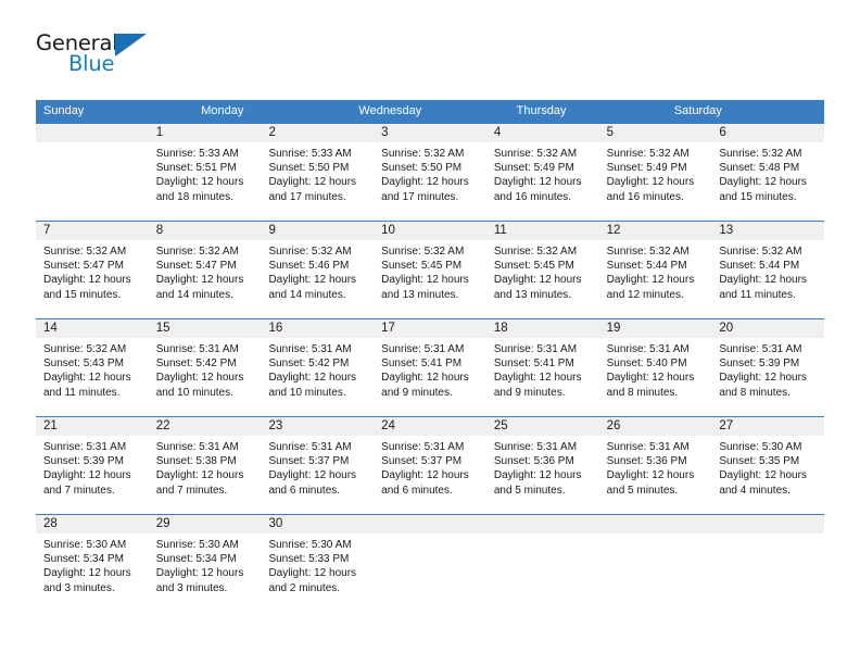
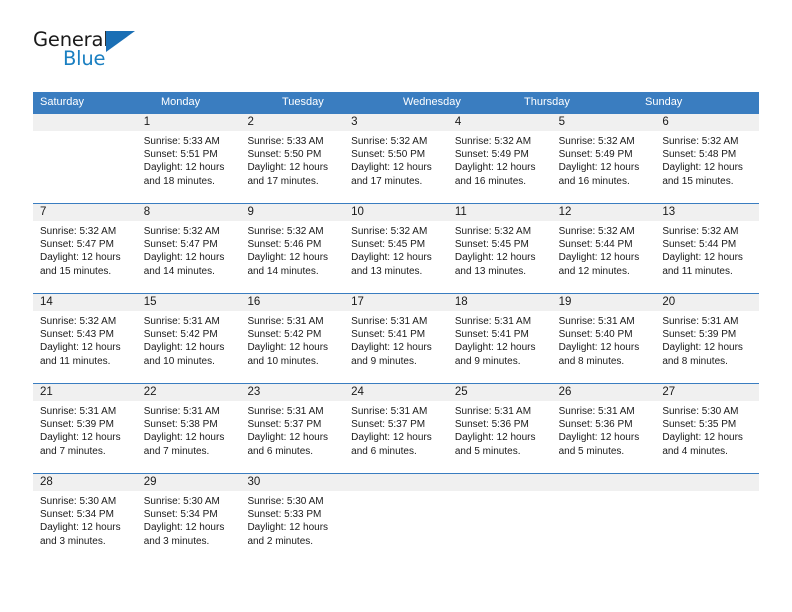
  General
  Blue
- Sunday
+ Saturday
  Monday
+ Tuesday
  Wednesday
  Thursday
- Saturday
+ Sunday
  1
  Sunrise: 5:33 AM
  Sunset: 5:51 PM
  Daylight: 12 hours
  and 18 minutes.
  2
  Sunrise: 5:33 AM
  Sunset: 5:50 PM
  Daylight: 12 hours
  and 17 minutes.
  3
  Sunrise: 5:32 AM
  Sunset: 5:50 PM
  Daylight: 12 hours
  and 17 minutes.
  4
  Sunrise: 5:32 AM
  Sunset: 5:49 PM
  Daylight: 12 hours
  and 16 minutes.
  5
  Sunrise: 5:32 AM
  Sunset: 5:49 PM
  Daylight: 12 hours
  and 16 minutes.
  6
  Sunrise: 5:32 AM
  Sunset: 5:48 PM
  Daylight: 12 hours
  and 15 minutes.
  7
  Sunrise: 5:32 AM
  Sunset: 5:47 PM
  Daylight: 12 hours
  and 15 minutes.
  8
  Sunrise: 5:32 AM
  Sunset: 5:47 PM
  Daylight: 12 hours
  and 14 minutes.
  9
  Sunrise: 5:32 AM
  Sunset: 5:46 PM
  Daylight: 12 hours
  and 14 minutes.
  10
  Sunrise: 5:32 AM
  Sunset: 5:45 PM
  Daylight: 12 hours
  and 13 minutes.
  11
  Sunrise: 5:32 AM
  Sunset: 5:45 PM
  Daylight: 12 hours
  and 13 minutes.
  12
  Sunrise: 5:32 AM
  Sunset: 5:44 PM
  Daylight: 12 hours
  and 12 minutes.
  13
  Sunrise: 5:32 AM
  Sunset: 5:44 PM
  Daylight: 12 hours
  and 11 minutes.
  14
  Sunrise: 5:32 AM
  Sunset: 5:43 PM
  Daylight: 12 hours
  and 11 minutes.
  15
  Sunrise: 5:31 AM
  Sunset: 5:42 PM
  Daylight: 12 hours
  and 10 minutes.
  16
  Sunrise: 5:31 AM
  Sunset: 5:42 PM
  Daylight: 12 hours
  and 10 minutes.
  17
  Sunrise: 5:31 AM
  Sunset: 5:41 PM
  Daylight: 12 hours
  and 9 minutes.
  18
  Sunrise: 5:31 AM
  Sunset: 5:41 PM
  Daylight: 12 hours
  and 9 minutes.
  19
  Sunrise: 5:31 AM
  Sunset: 5:40 PM
  Daylight: 12 hours
  and 8 minutes.
  20
  Sunrise: 5:31 AM
  Sunset: 5:39 PM
  Daylight: 12 hours
  and 8 minutes.
  21
  Sunrise: 5:31 AM
  Sunset: 5:39 PM
  Daylight: 12 hours
  and 7 minutes.
  22
  Sunrise: 5:31 AM
  Sunset: 5:38 PM
  Daylight: 12 hours
  and 7 minutes.
  23
  Sunrise: 5:31 AM
  Sunset: 5:37 PM
  Daylight: 12 hours
  and 6 minutes.
  24
  Sunrise: 5:31 AM
  Sunset: 5:37 PM
  Daylight: 12 hours
  and 6 minutes.
  25
  Sunrise: 5:31 AM
  Sunset: 5:36 PM
  Daylight: 12 hours
  and 5 minutes.
  26
  Sunrise: 5:31 AM
  Sunset: 5:36 PM
  Daylight: 12 hours
  and 5 minutes.
  27
  Sunrise: 5:30 AM
  Sunset: 5:35 PM
  Daylight: 12 hours
  and 4 minutes.
  28
  Sunrise: 5:30 AM
  Sunset: 5:34 PM
  Daylight: 12 hours
  and 3 minutes.
  29
  Sunrise: 5:30 AM
  Sunset: 5:34 PM
  Daylight: 12 hours
  and 3 minutes.
  30
  Sunrise: 5:30 AM
  Sunset: 5:33 PM
  Daylight: 12 hours
  and 2 minutes.
